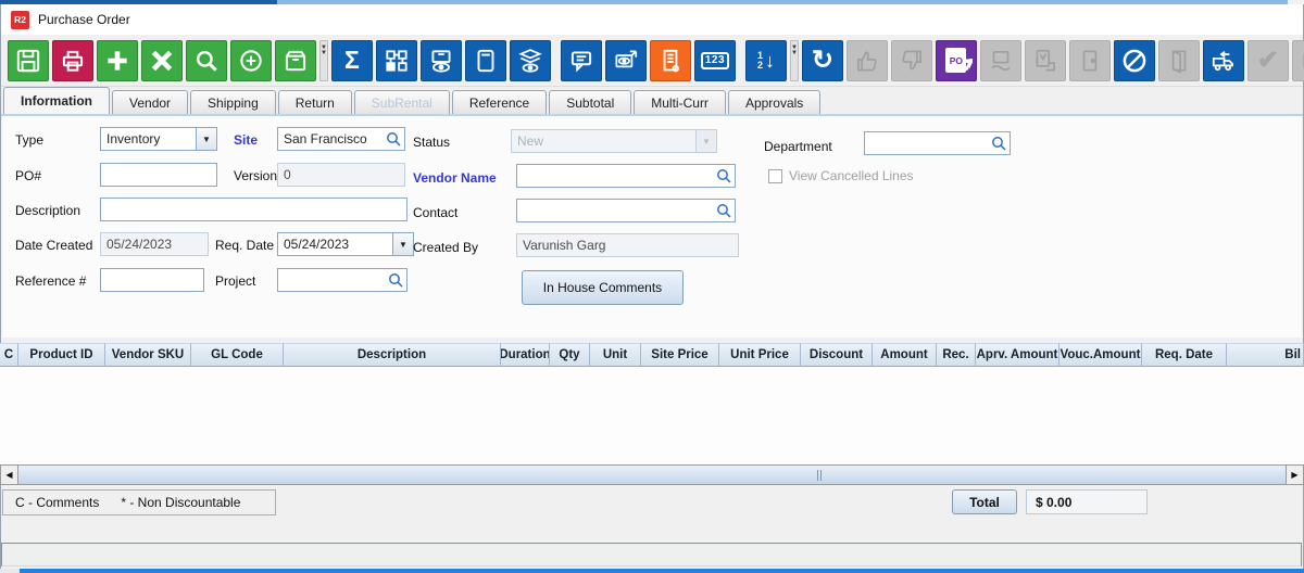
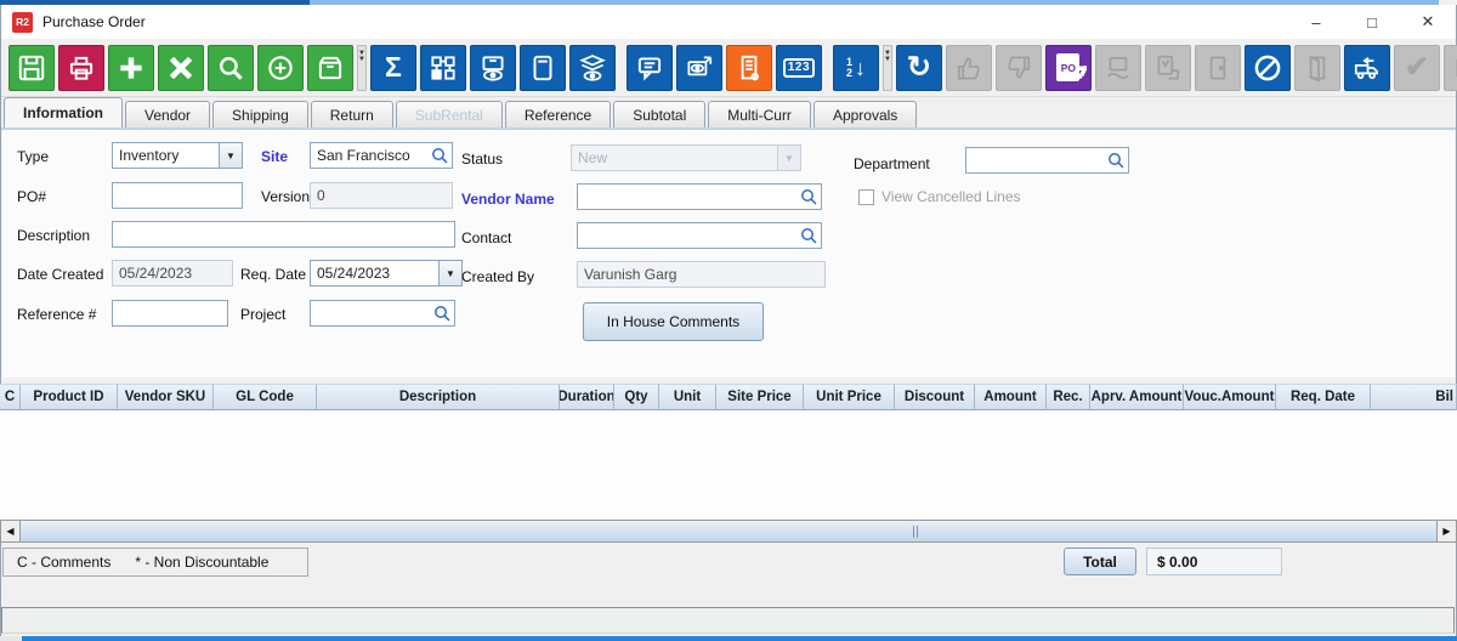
  R2
  Purchase Order
+ –
+ □
+ ✕
  Σ
  123
  1
  2
  ↓
  ↻
  PO
  ✔
  Information
  Vendor
  Shipping
  Return
  SubRental
  Reference
  Subtotal
  Multi-Curr
  Approvals
  Type
  Inventory
  ▼
  Site
  San Francisco
  Status
  New
  ▼
  Department
  PO#
  Version
  0
  Vendor Name
  View Cancelled Lines
  Description
  Contact
  Date Created
  05/24/2023
  Req. Date
  05/24/2023
  ▼
  Created By
  Varunish Garg
  Reference #
  Project
  In House Comments
  C
  Product ID
  Vendor SKU
  GL Code
  Description
  Duration
  Qty
  Unit
  Site Price
  Unit Price
  Discount
  Amount
  Rec.
  Aprv. Amount
  Vouc.Amount
  Req. Date
  Bil
  ◀
  ▶
  C - Comments
  * - Non Discountable
  Total
  $ 0.00
